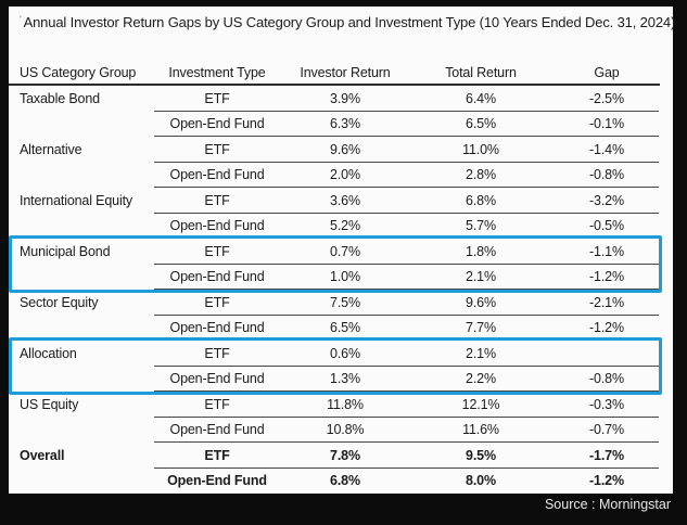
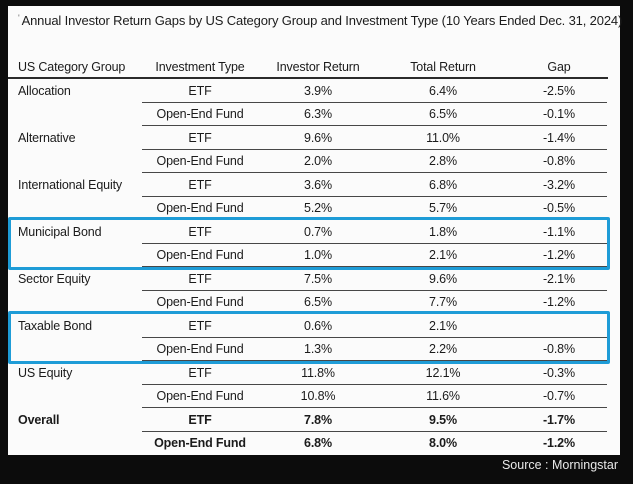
  ' Annual Investor Return Gaps by US Category Group and Investment Type (10 Years Ended Dec. 31, 2024)
  US Category Group
  Investment Type
  Investor Return
  Total Return
  Gap
- Taxable Bond
+ Allocation
  ETF
  3.9%
  6.4%
  -2.5%
  Open-End Fund
  6.3%
  6.5%
  -0.1%
  Alternative
  ETF
  9.6%
  11.0%
  -1.4%
  Open-End Fund
  2.0%
  2.8%
  -0.8%
  International Equity
  ETF
  3.6%
  6.8%
  -3.2%
  Open-End Fund
  5.2%
  5.7%
  -0.5%
  Municipal Bond
  ETF
  0.7%
  1.8%
  -1.1%
  Open-End Fund
  1.0%
  2.1%
  -1.2%
  Sector Equity
  ETF
  7.5%
  9.6%
  -2.1%
  Open-End Fund
  6.5%
  7.7%
  -1.2%
- Allocation
+ Taxable Bond
  ETF
  0.6%
  2.1%
  Open-End Fund
  1.3%
  2.2%
  -0.8%
  US Equity
  ETF
  11.8%
  12.1%
  -0.3%
  Open-End Fund
  10.8%
  11.6%
  -0.7%
  Overall
  ETF
  7.8%
  9.5%
  -1.7%
  Open-End Fund
  6.8%
  8.0%
  -1.2%
  Source : Morningstar
